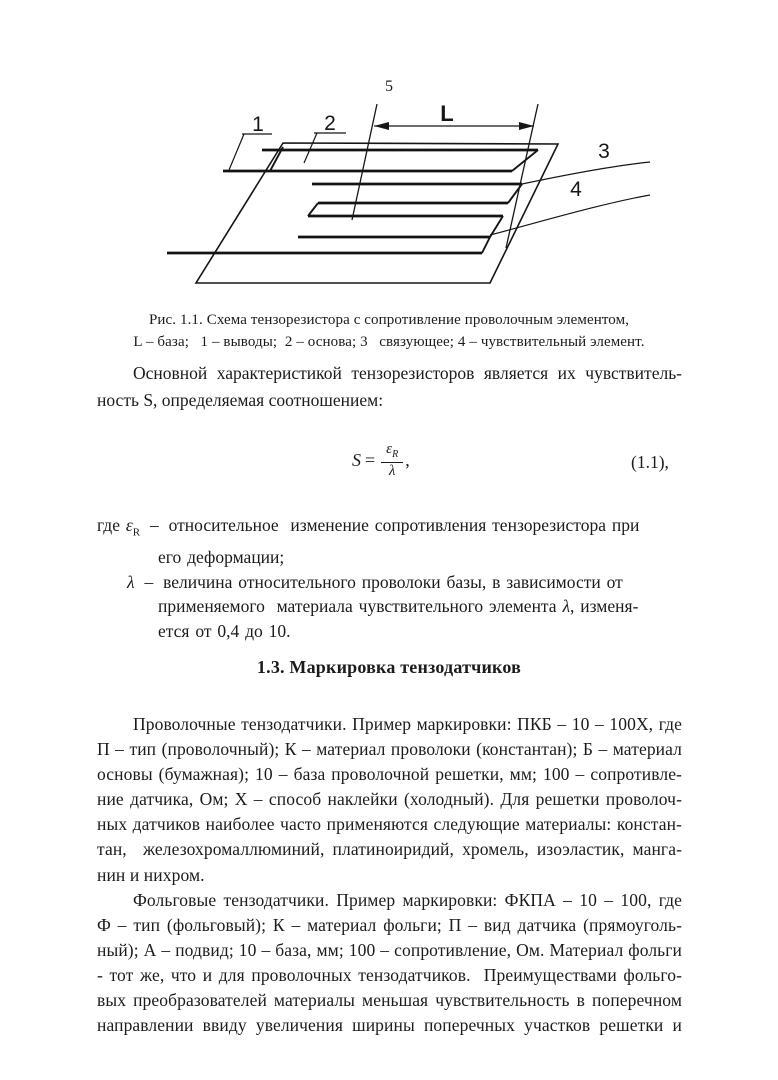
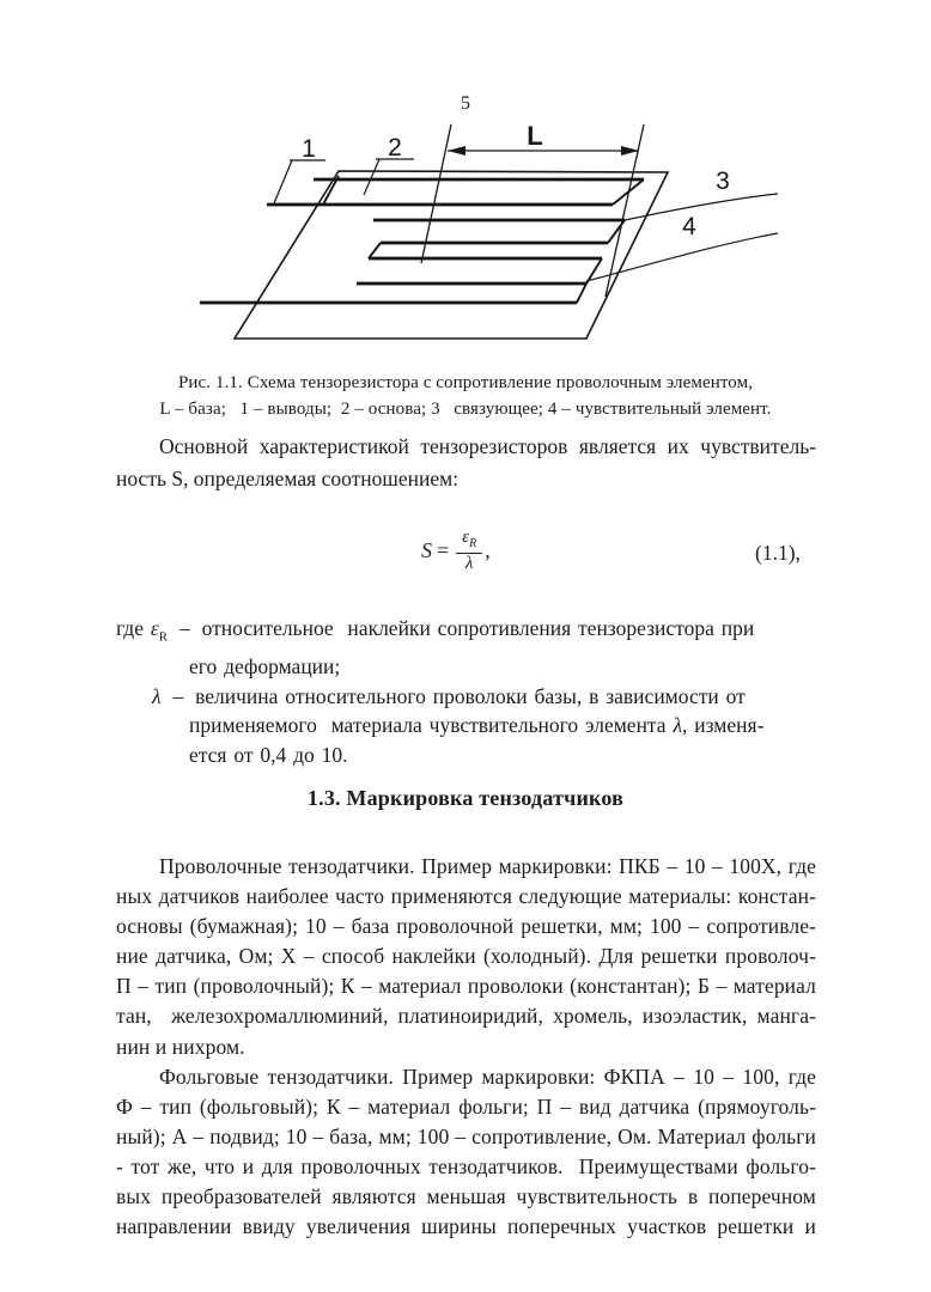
  5
  1
  2
  L
  3
  4
  Рис. 1.1. Схема тензорезистора с сопротивление проволочным элементом,
  L – база; 1 – выводы; 2 – основа; 3 связующее; 4 – чувствительный элемент.
  Основной характеристикой тензорезисторов является их чувствитель-
  ность S, определяемая соотношением:
  S
  =
  εR
  λ
  ,
  (1.1),
- где εR – относительное изменение сопротивления тензорезистора при
+ где εR – относительное наклейки сопротивления тензорезистора при
  его деформации;
  λ – величина относительного проволоки базы, в зависимости от
  применяемого материала чувствительного элемента λ, изменя-
  ется от 0,4 до 10.
  1.3. Маркировка тензодатчиков
  Проволочные тензодатчики. Пример маркировки: ПКБ – 10 – 100Х, где
- П – тип (проволочный); К – материал проволоки (константан); Б – материал
+ ных датчиков наиболее часто применяются следующие материалы: констан-
  основы (бумажная); 10 – база проволочной решетки, мм; 100 – сопротивле-
  ние датчика, Ом; Х – способ наклейки (холодный). Для решетки проволоч-
- ных датчиков наиболее часто применяются следующие материалы: констан-
+ П – тип (проволочный); К – материал проволоки (константан); Б – материал
  тан, железохромаллюминий, платиноиридий, хромель, изоэластик, манга-
  нин и нихром.
  Фольговые тензодатчики. Пример маркировки: ФКПА – 10 – 100, где
  Ф – тип (фольговый); К – материал фольги; П – вид датчика (прямоуголь-
  ный); А – подвид; 10 – база, мм; 100 – сопротивление, Ом. Материал фольги
  - тот же, что и для проволочных тензодатчиков. Преимуществами фольго-
- вых преобразователей материалы меньшая чувствительность в поперечном
+ вых преобразователей являются меньшая чувствительность в поперечном
  направлении ввиду увеличения ширины поперечных участков решетки и
